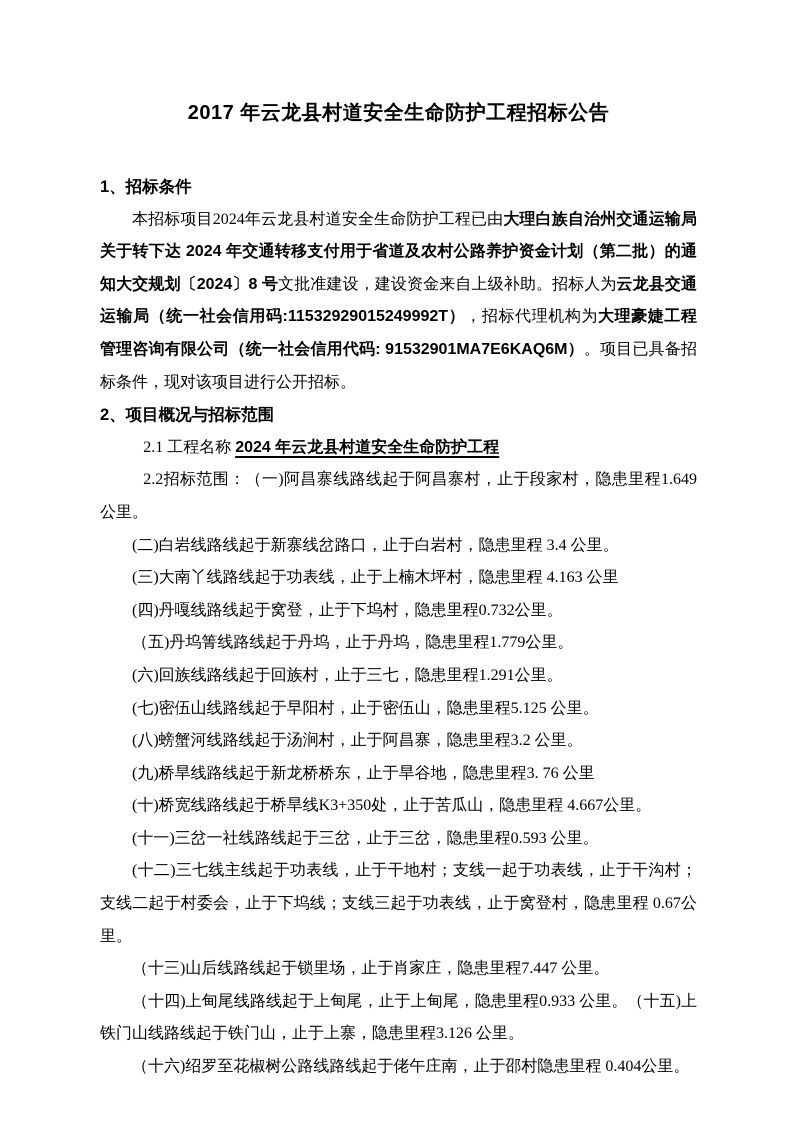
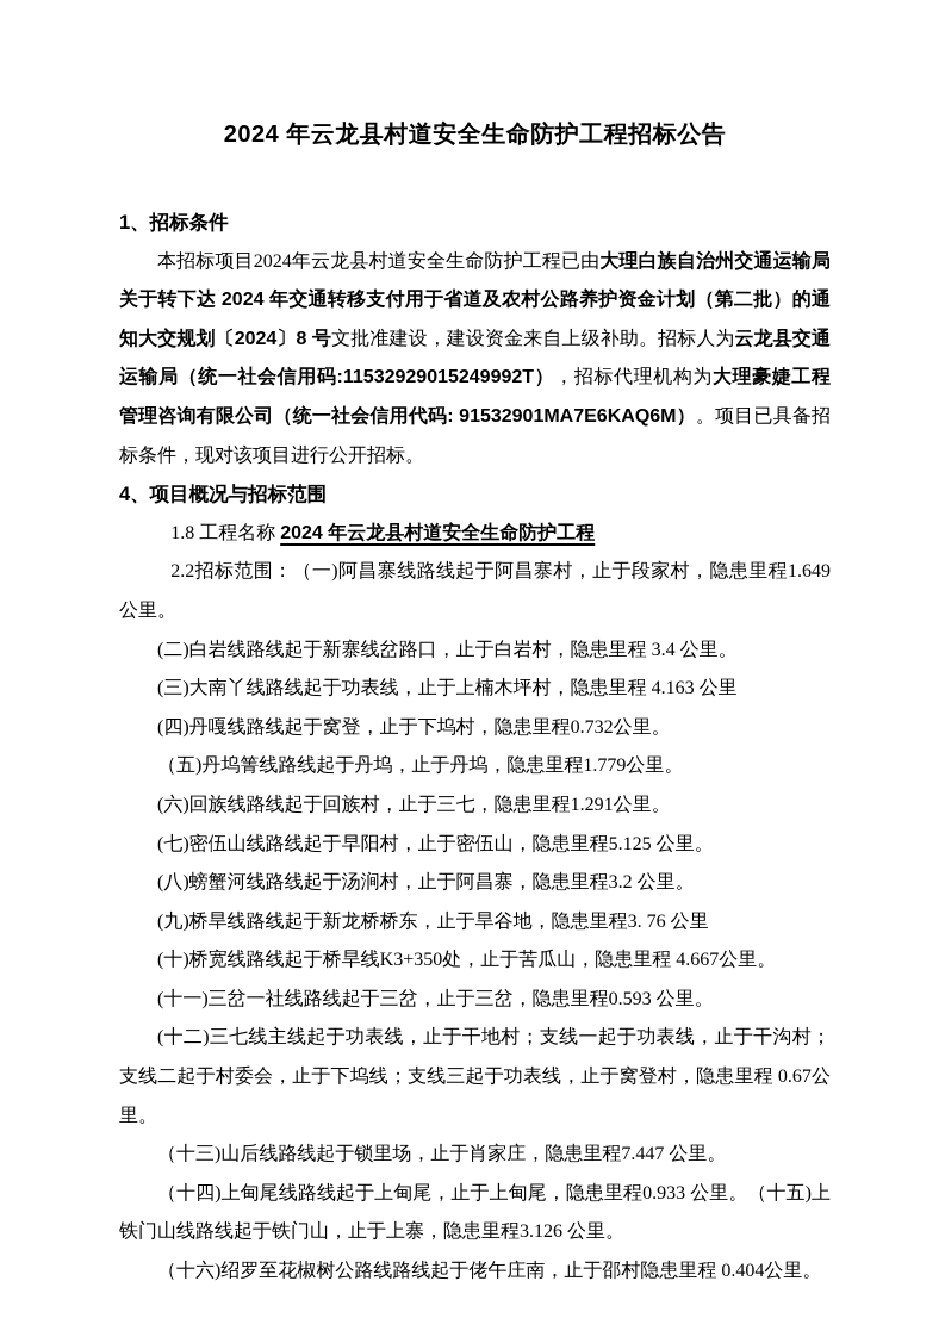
- 2017 年云龙县村道安全生命防护工程招标公告
+ 2024 年云龙县村道安全生命防护工程招标公告
  1、招标条件
  本招标项目2024年云龙县村道安全生命防护工程已由大理白族自治州交通运输局关于转下达 2024 年交通转移支付用于省道及农村公路养护资金计划（第二批）的通知大交规划〔2024〕8 号文批准建设，建设资金来自上级补助。招标人为云龙县交通运输局（统一社会信用码:11532929015249992T），招标代理机构为大理豪婕工程管理咨询有限公司（统一社会信用代码: 91532901MA7E6KAQ6M）。项目已具备招标条件，现对该项目进行公开招标。
- 2、项目概况与招标范围
+ 4、项目概况与招标范围
- 2.1 工程名称 2024 年云龙县村道安全生命防护工程
+ 1.8 工程名称 2024 年云龙县村道安全生命防护工程
  2.2招标范围：（一)阿昌寨线路线起于阿昌寨村，止于段家村，隐患里程1.649 公里。
  (二)白岩线路线起于新寨线岔路口，止于白岩村，隐患里程 3.4 公里。
  (三)大南丫线路线起于功表线，止于上楠木坪村，隐患里程 4.163 公里
  (四)丹嘎线路线起于窝登，止于下坞村，隐患里程0.732公里。
  （五)丹坞箐线路线起于丹坞，止于丹坞，隐患里程1.779公里。
  (六)回族线路线起于回族村，止于三七，隐患里程1.291公里。
  (七)密伍山线路线起于早阳村，止于密伍山，隐患里程5.125 公里。
  (八)螃蟹河线路线起于汤涧村，止于阿昌寨，隐患里程3.2 公里。
  (九)桥旱线路线起于新龙桥桥东，止于旱谷地，隐患里程3. 76 公里
  (十)桥宽线路线起于桥旱线K3+350处，止于苦瓜山，隐患里程 4.667公里。
  (十一)三岔一社线路线起于三岔，止于三岔，隐患里程0.593 公里。
  (十二)三七线主线起于功表线，止于干地村；支线一起于功表线，止于干沟村；支线二起于村委会，止于下坞线；支线三起于功表线，止于窝登村，隐患里程 0.67公里。
  （十三)山后线路线起于锁里场，止于肖家庄，隐患里程7.447 公里。
  （十四)上甸尾线路线起于上甸尾，止于上甸尾，隐患里程0.933 公里。（十五)上铁门山线路线起于铁门山，止于上寨，隐患里程3.126 公里。
  （十六)绍罗至花椒树公路线路线起于佬午庄南，止于邵村隐患里程 0.404公里。
